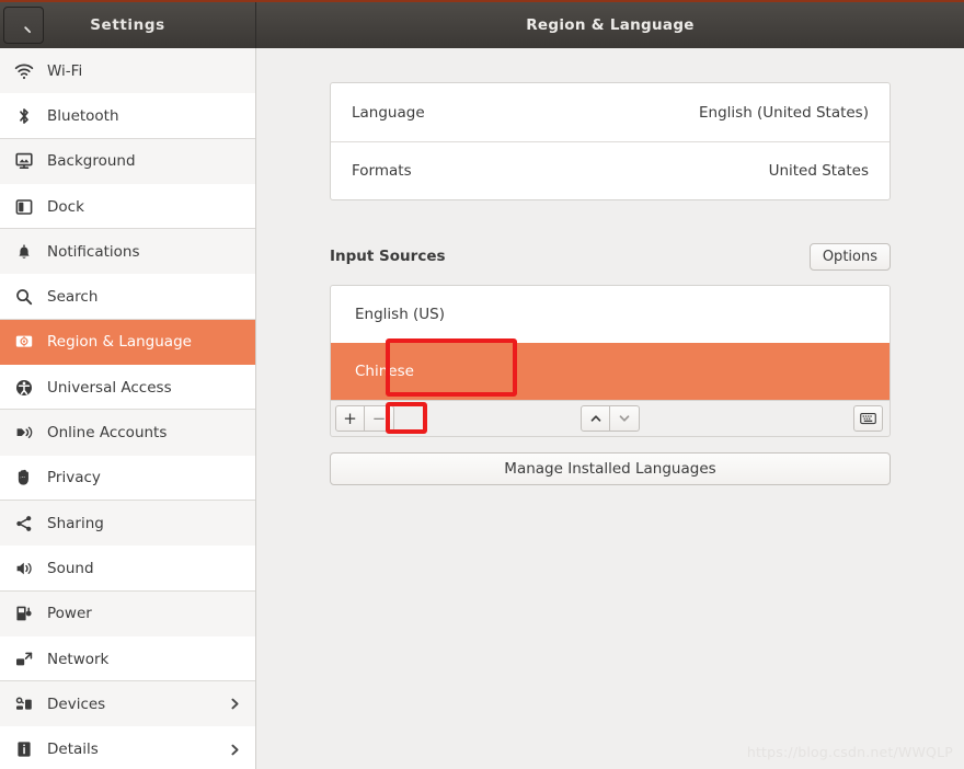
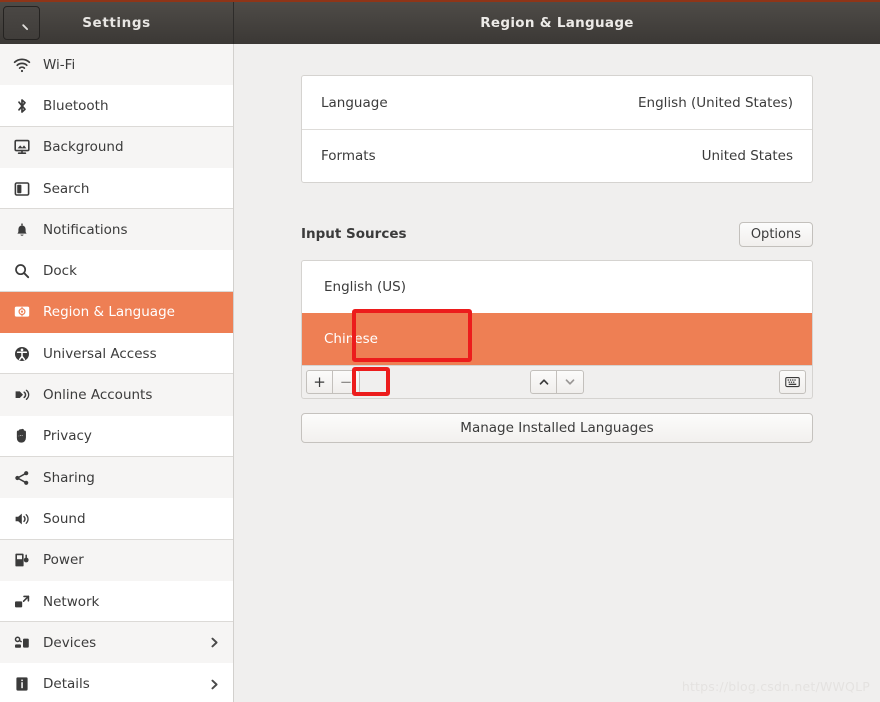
  Settings
  Region & Language
  Wi-Fi
  Bluetooth
  Background
- Dock
+ Search
  Notifications
- Search
+ Dock
  Region & Language
  Universal Access
  Online Accounts
  Privacy
  Sharing
  Sound
  Power
  Network
  Devices
  Details
  Language
  English (United States)
  Formats
  United States
  Input Sources
  Options
  English (US)
  Chinese
  +
  −
  Manage Installed Languages
